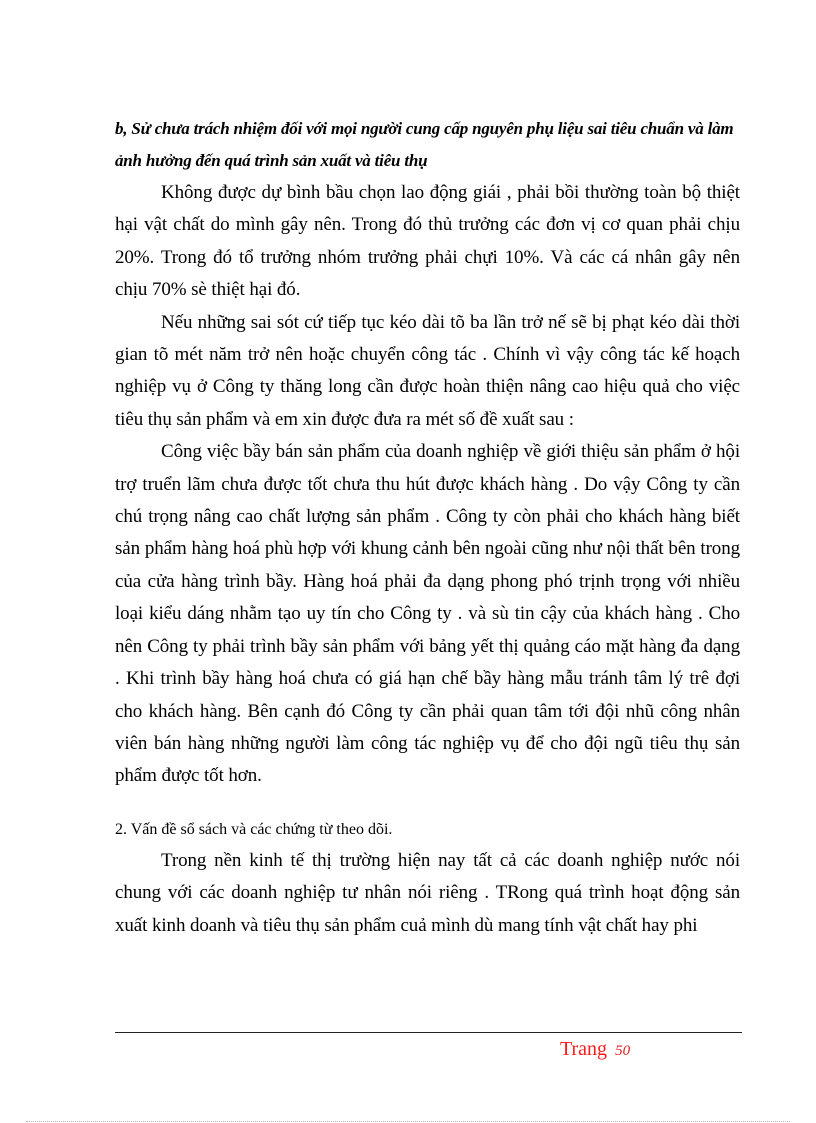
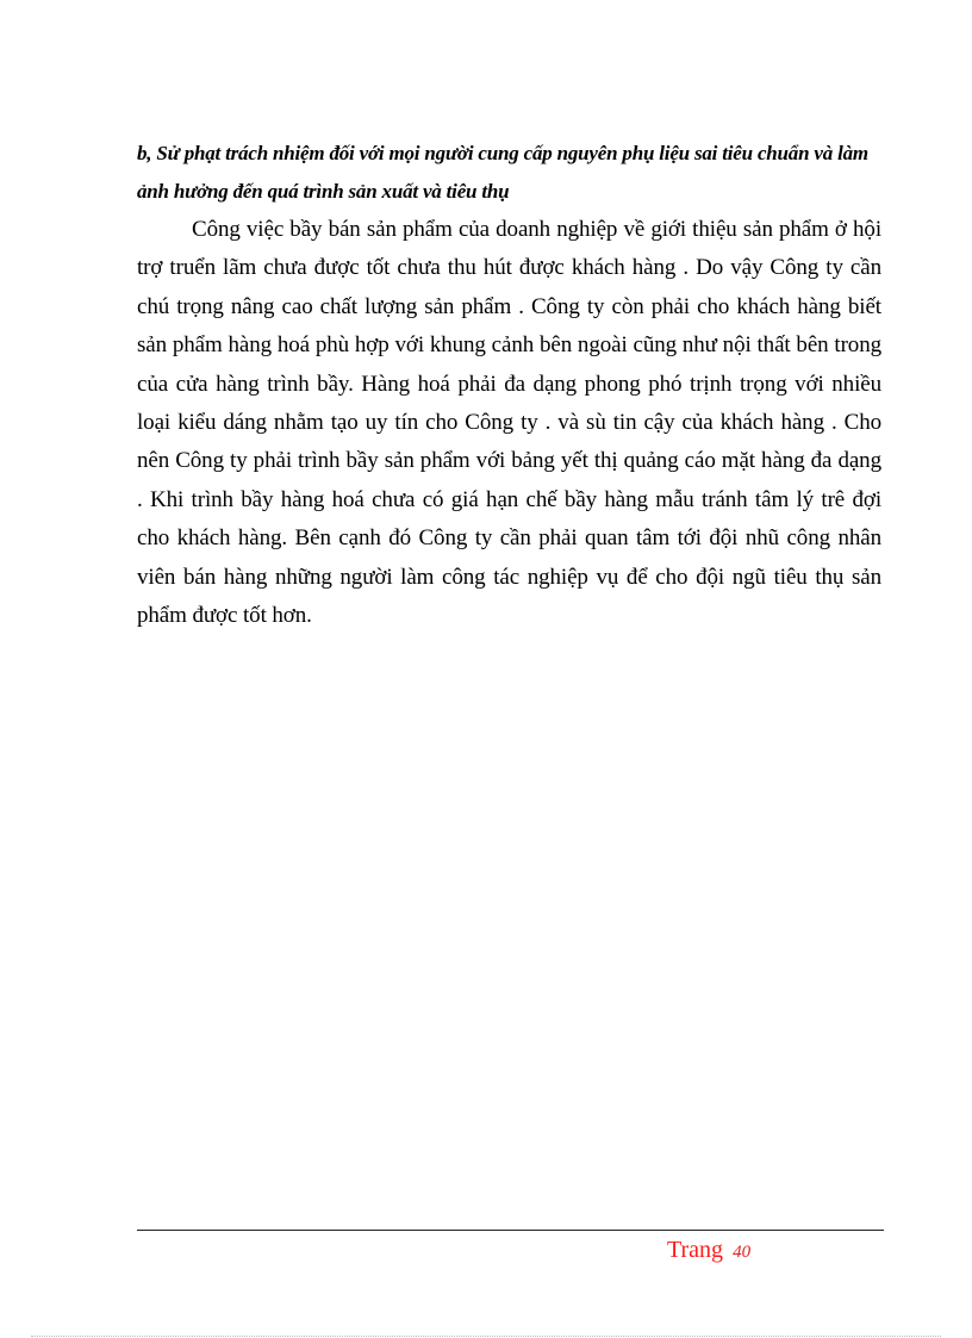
- b, Sử chưa trách nhiệm đối với mọi người cung cấp nguyên phụ liệu sai tiêu chuẩn và làm ảnh hưởng đến quá trình sản xuất và tiêu thụ
+ b, Sử phạt trách nhiệm đối với mọi người cung cấp nguyên phụ liệu sai tiêu chuẩn và làm ảnh hưởng đến quá trình sản xuất và tiêu thụ
- Không được dự bình bầu chọn lao động giái , phải bồi thường toàn bộ thiệt hại vật chất do mình gây nên. Trong đó thủ trưởng các đơn vị cơ quan phải chịu 20%. Trong đó tổ trưởng nhóm trưởng phải chựi 10%. Và các cá nhân gây nên chịu 70% sè thiệt hại đó.
- Nếu những sai sót cứ tiếp tục kéo dài tõ ba lần trở nế sẽ bị phạt kéo dài thời gian tõ mét năm trở nên hoặc chuyển công tác . Chính vì vậy công tác kế hoạch nghiệp vụ ở Công ty thăng long cần được hoàn thiện nâng cao hiệu quả cho việc tiêu thụ sản phẩm và em xin được đưa ra mét số đề xuất sau :
  Công việc bầy bán sản phẩm của doanh nghiệp về giới thiệu sản phẩm ở hội trợ truển lãm chưa được tốt chưa thu hút được khách hàng . Do vậy Công ty cần chú trọng nâng cao chất lượng sản phẩm . Công ty còn phải cho khách hàng biết sản phẩm hàng hoá phù hợp với khung cảnh bên ngoài cũng như nội thất bên trong của cửa hàng trình bầy. Hàng hoá phải đa dạng phong phó trịnh trọng với nhiều loại kiểu dáng nhằm tạo uy tín cho Công ty . và sù tin cậy của khách hàng . Cho nên Công ty phải trình bầy sản phẩm với bảng yết thị quảng cáo mặt hàng đa dạng . Khi trình bầy hàng hoá chưa có giá hạn chế bầy hàng mẫu tránh tâm lý trê đợi cho khách hàng. Bên cạnh đó Công ty cần phải quan tâm tới đội nhũ công nhân viên bán hàng những người làm công tác nghiệp vụ để cho đội ngũ tiêu thụ sản phẩm được tốt hơn.
- 2. Vấn đề sổ sách và các chứng từ theo dõi.
- Trong nền kinh tế thị trường hiện nay tất cả các doanh nghiệp nước nói chung với các doanh nghiệp tư nhân nói riêng . TRong quá trình hoạt động sản xuất kinh doanh và tiêu thụ sản phẩm cuả mình dù mang tính vật chất hay phi
- Trang 50
+ Trang 40
